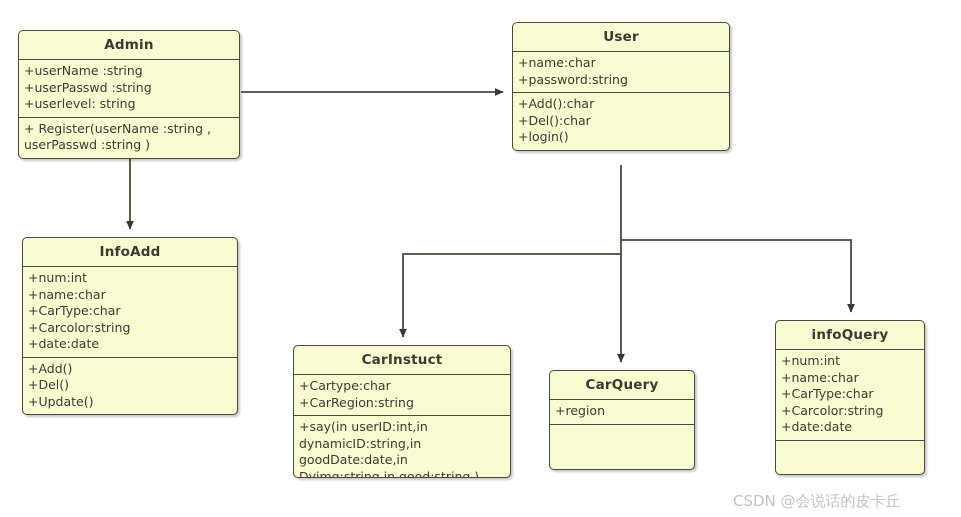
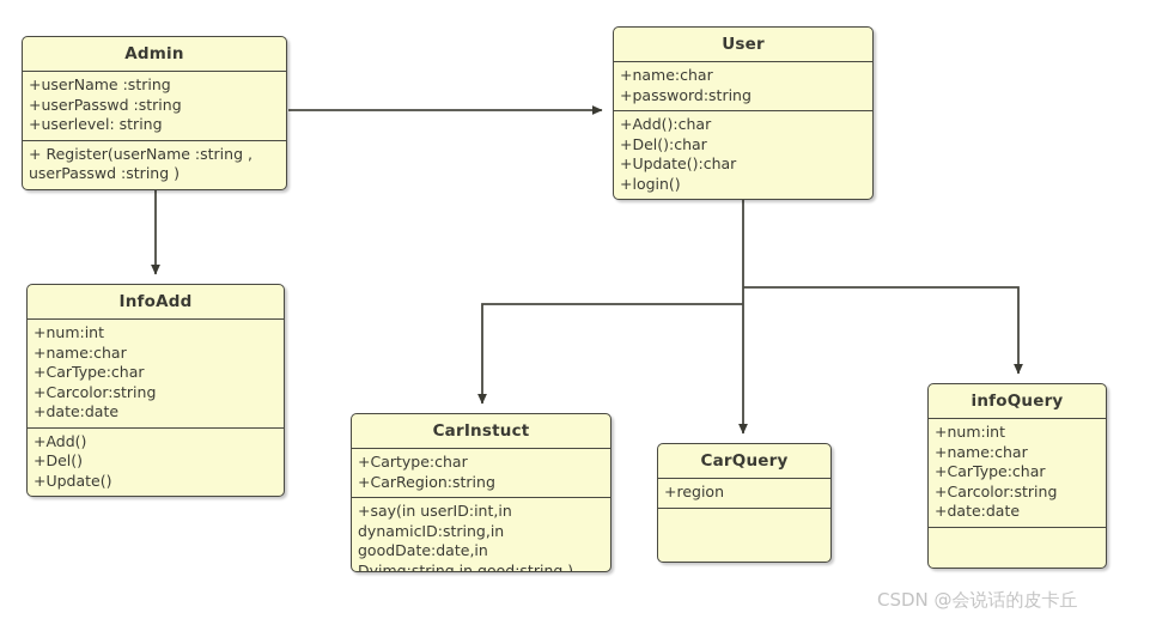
  Admin
  +userName :string
  +userPasswd :string
  +userlevel: string
  + Register(userName :string , userPasswd :string )
  User
  +name:char
  +password:string
  +Add():char
  +Del():char
+ +Update():char
  +login()
  InfoAdd
  +num:int
  +name:char
  +CarType:char
  +Carcolor:string
  +date:date
  +Add()
  +Del()
  +Update()
  CarInstuct
  +Cartype:char
  +CarRegion:string
  +say(in userID:int,in dynamicID:string,in goodDate:date,in Dyimg:string,in good:string )
  CarQuery
  +region
  infoQuery
  +num:int
  +name:char
  +CarType:char
  +Carcolor:string
  +date:date
  CSDN @会说话的皮卡丘
